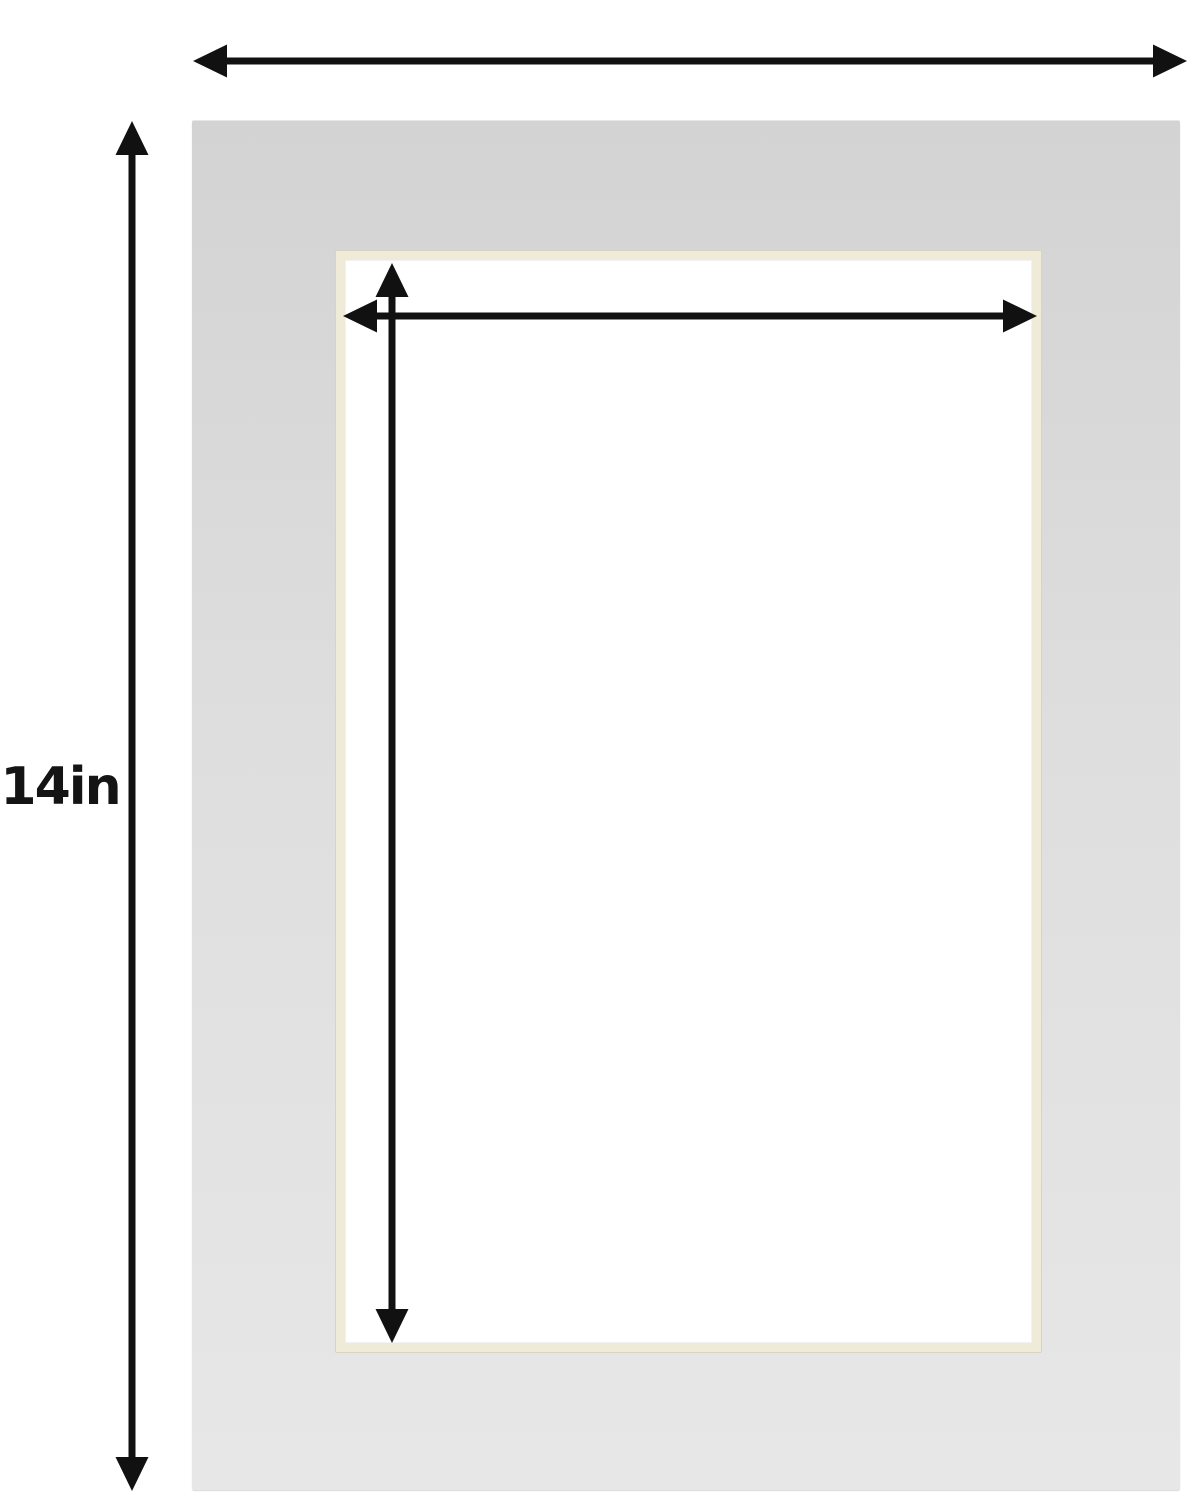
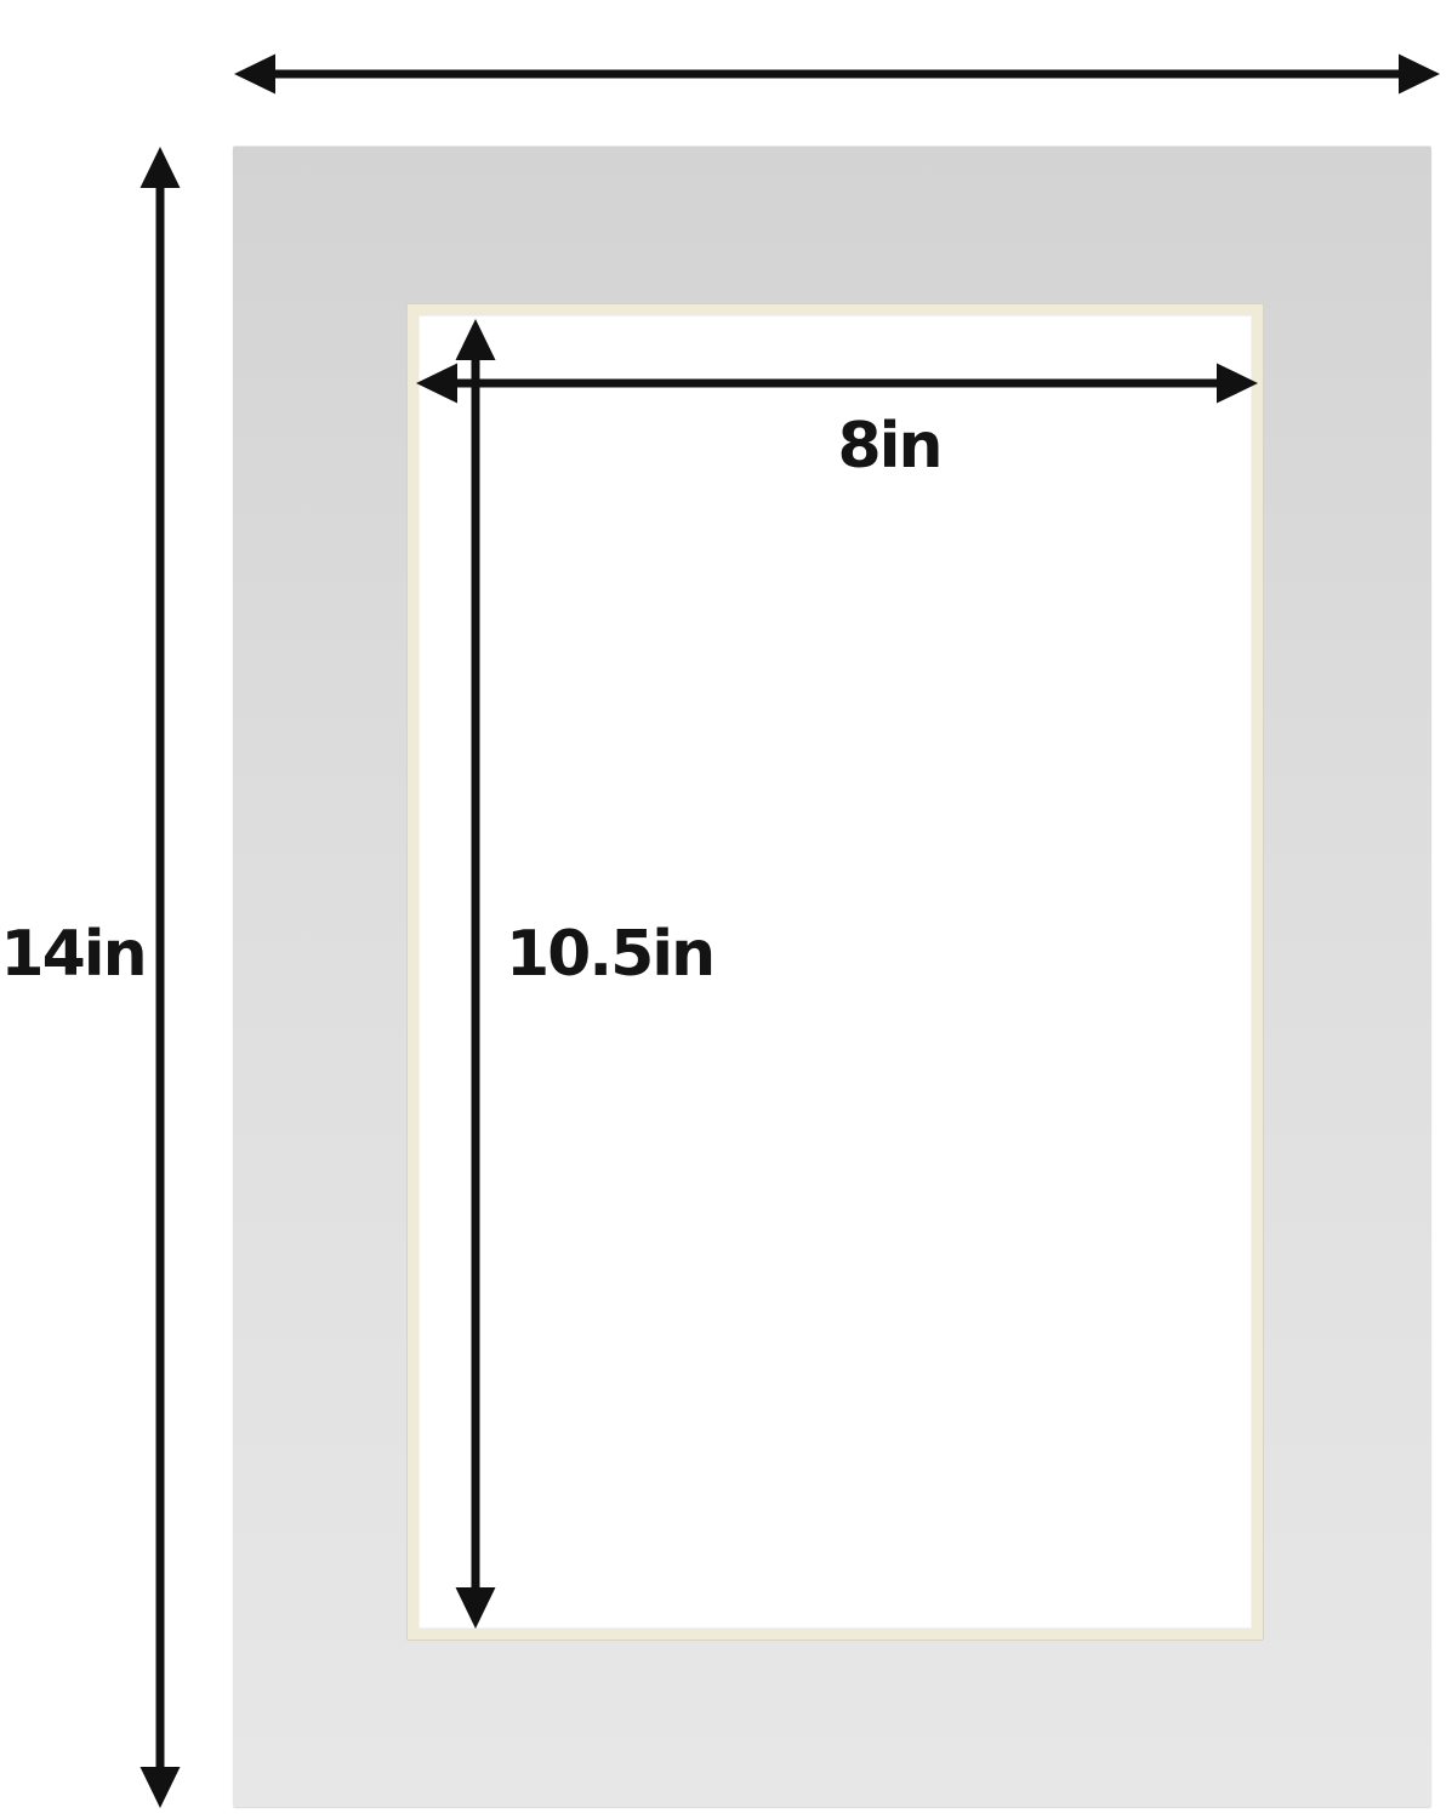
  14in
+ 8in
+ 10.5in
